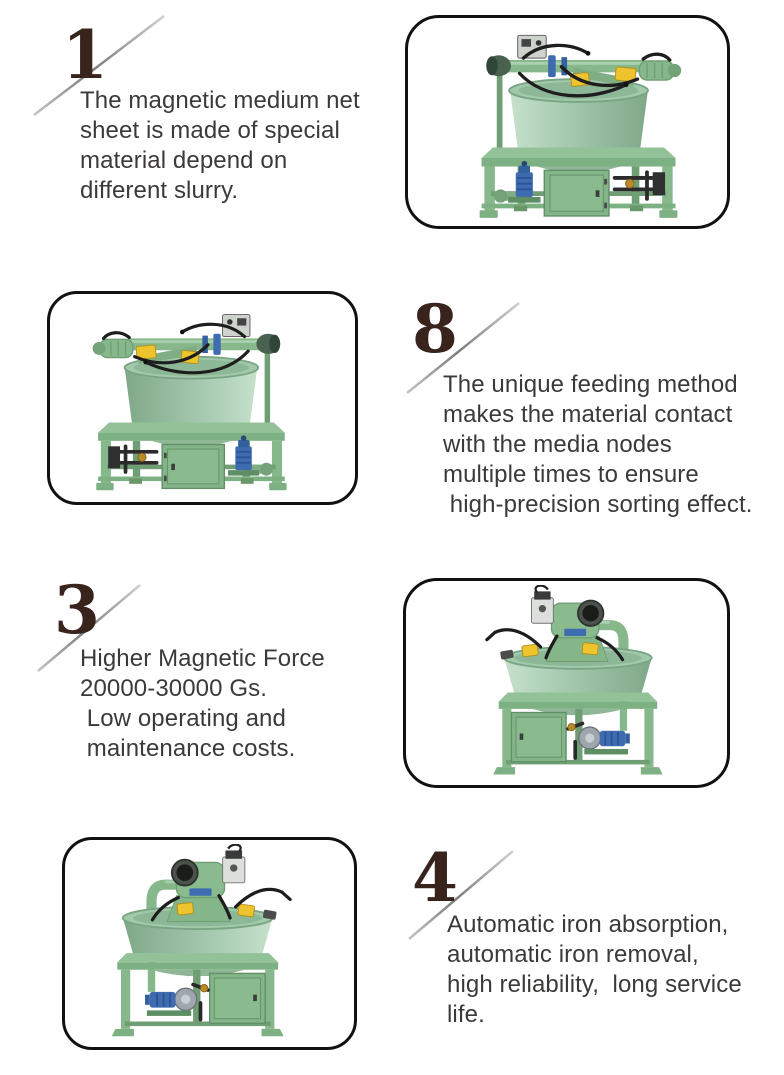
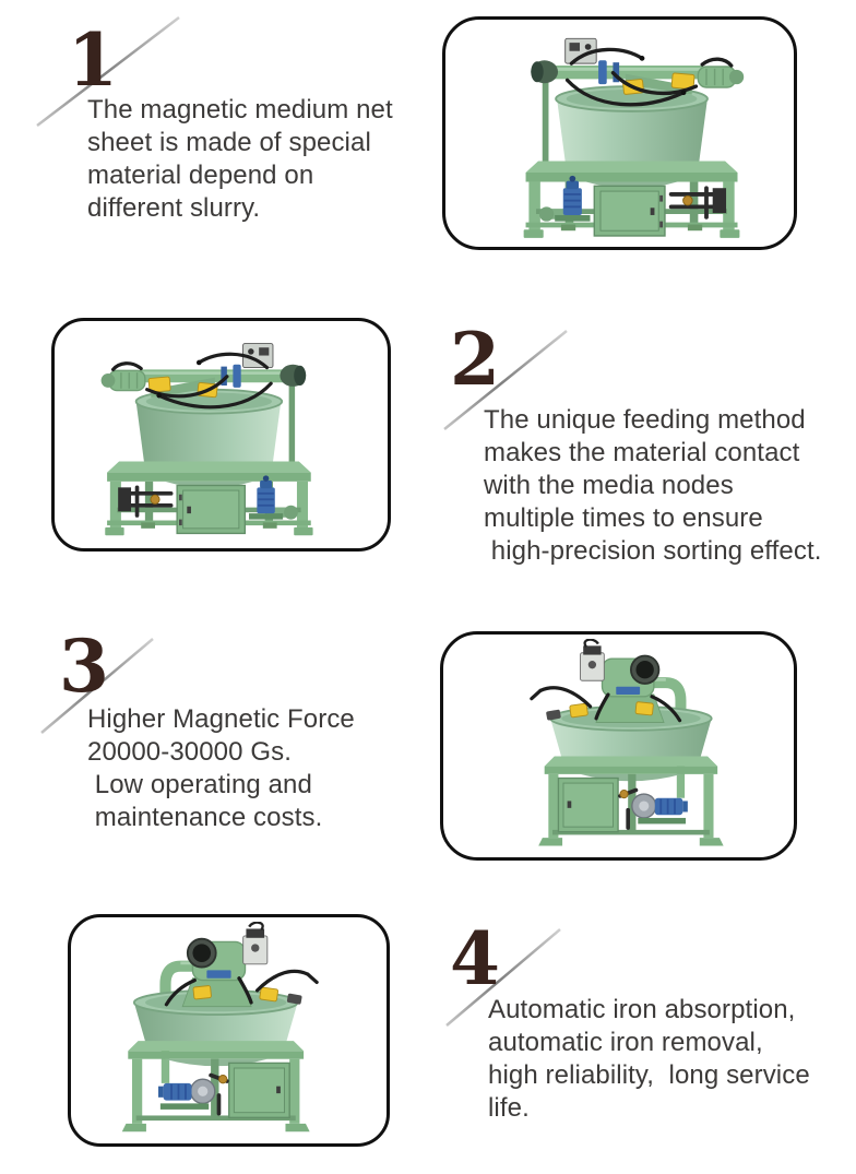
  1
  The magnetic medium net
  sheet is made of special
  material depend on
  different slurry.
- 8
+ 2
  The unique feeding method
  makes the material contact
  with the media nodes
  multiple times to ensure
  high-precision sorting effect.
  3
  Higher Magnetic Force
  20000-30000 Gs.
  Low operating and
  maintenance costs.
  4
  Automatic iron absorption,
  automatic iron removal,
  high reliability, long service
  life.
